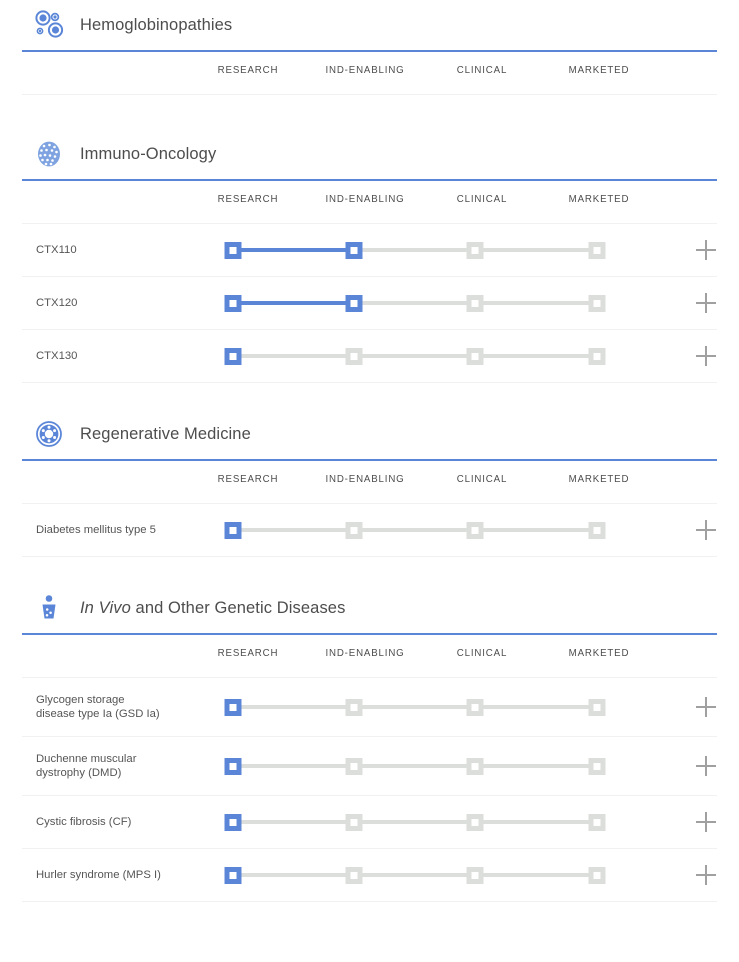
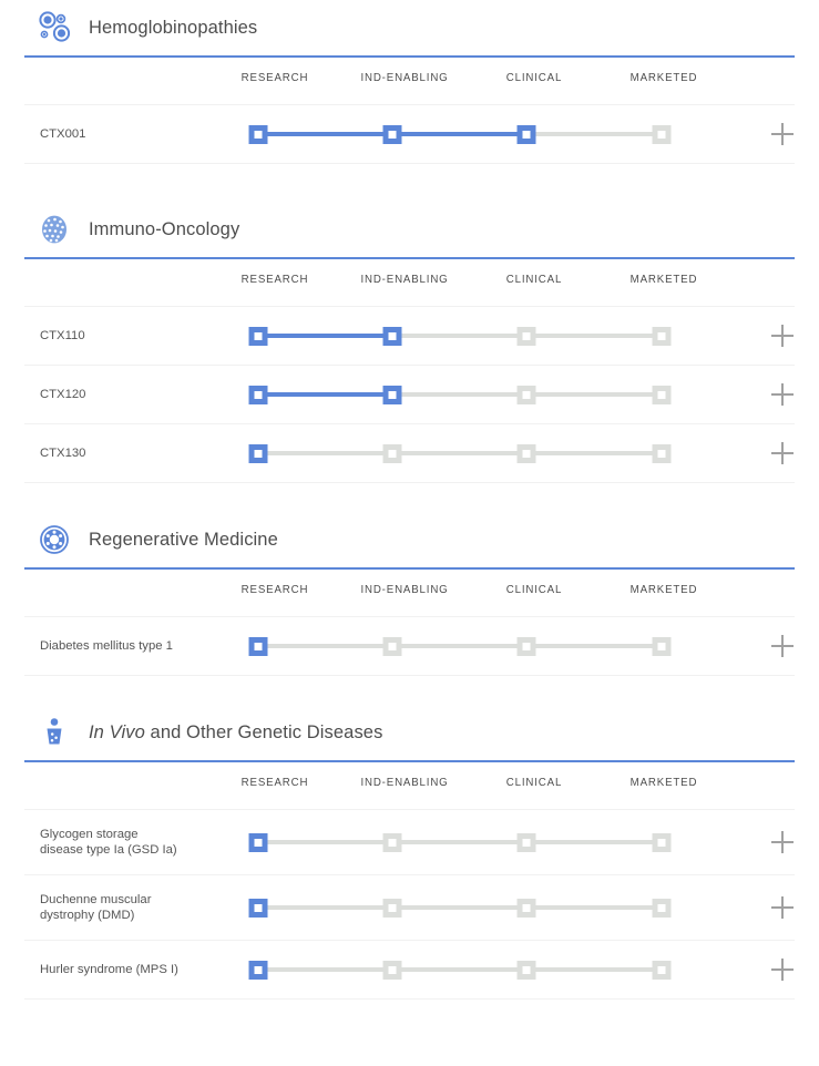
  Hemoglobinopathies
  RESEARCH
  IND-ENABLING
  CLINICAL
  MARKETED
+ CTX001
  Immuno-Oncology
  RESEARCH
  IND-ENABLING
  CLINICAL
  MARKETED
  CTX110
  CTX120
  CTX130
  Regenerative Medicine
  RESEARCH
  IND-ENABLING
  CLINICAL
  MARKETED
- Diabetes mellitus type 5
+ Diabetes mellitus type 1
  In Vivo and Other Genetic Diseases
  RESEARCH
  IND-ENABLING
  CLINICAL
  MARKETED
  Glycogen storage
  disease type Ia (GSD Ia)
  Duchenne muscular
  dystrophy (DMD)
- Cystic fibrosis (CF)
  Hurler syndrome (MPS I)
